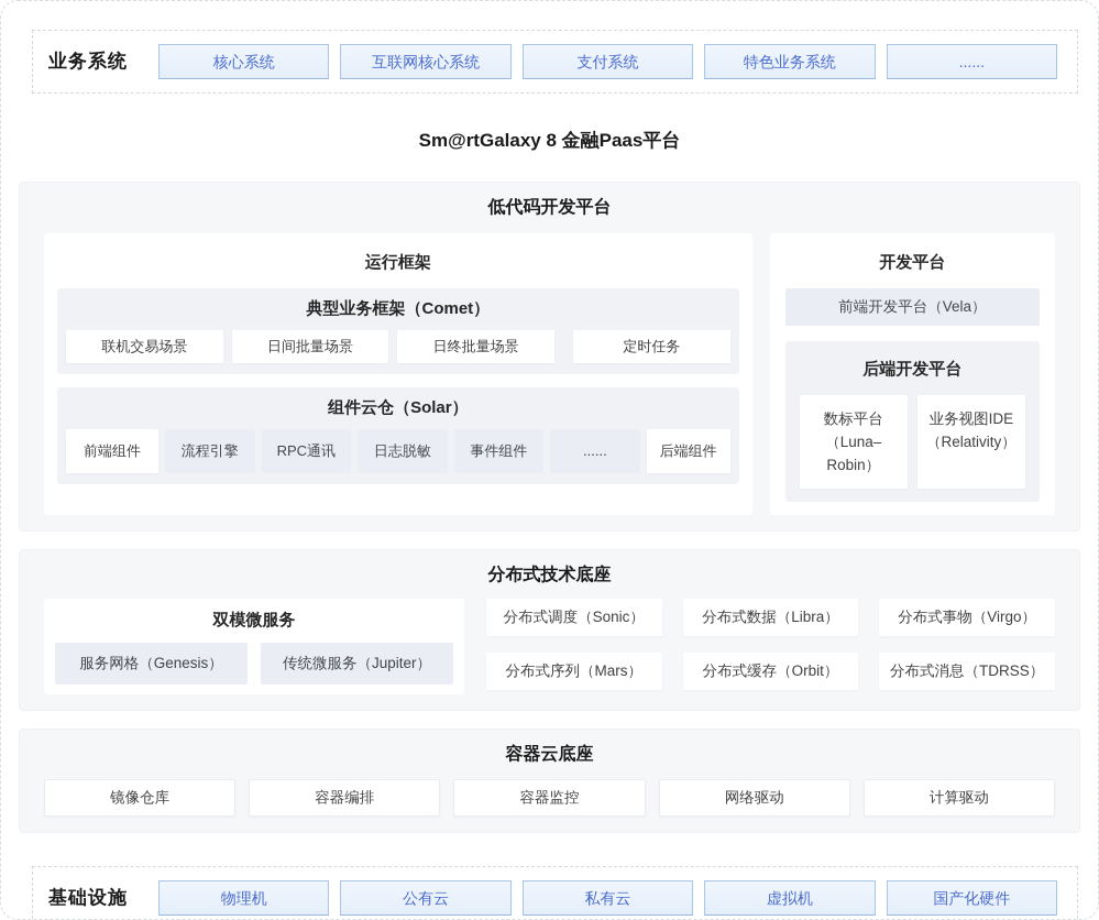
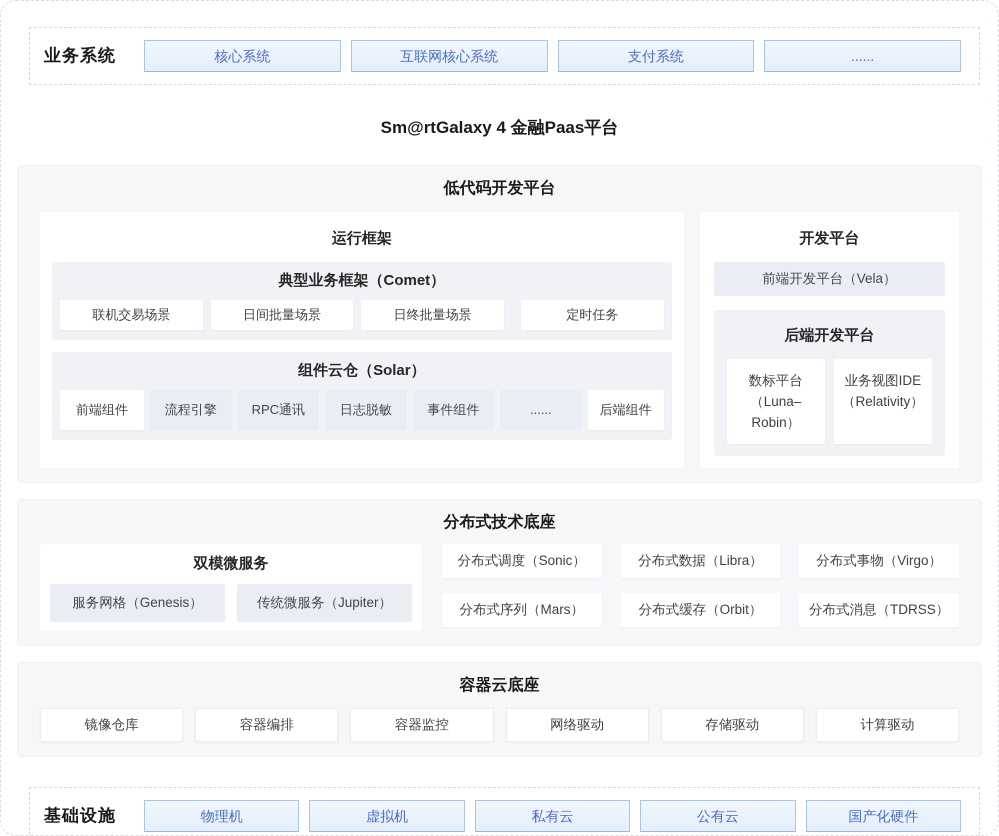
  业务系统
  核心系统
  互联网核心系统
  支付系统
- 特色业务系统
  ......
- Sm@rtGalaxy 8 金融Paas平台
+ Sm@rtGalaxy 4 金融Paas平台
  低代码开发平台
  运行框架
  典型业务框架（Comet）
  联机交易场景
  日间批量场景
  日终批量场景
  定时任务
  组件云仓（Solar）
  前端组件
  流程引擎
  RPC通讯
  日志脱敏
  事件组件
  ......
  后端组件
  开发平台
  前端开发平台（Vela）
  后端开发平台
  数标平台
  （Luna–Robin）
  业务视图IDE
  （Relativity）
  分布式技术底座
  双模微服务
  服务网格（Genesis）
  传统微服务（Jupiter）
  分布式调度（Sonic）
  分布式数据（Libra）
  分布式事物（Virgo）
  分布式序列（Mars）
  分布式缓存（Orbit）
  分布式消息（TDRSS）
  容器云底座
  镜像仓库
  容器编排
  容器监控
  网络驱动
+ 存储驱动
  计算驱动
  基础设施
  物理机
- 公有云
+ 虚拟机
  私有云
- 虚拟机
+ 公有云
  国产化硬件
